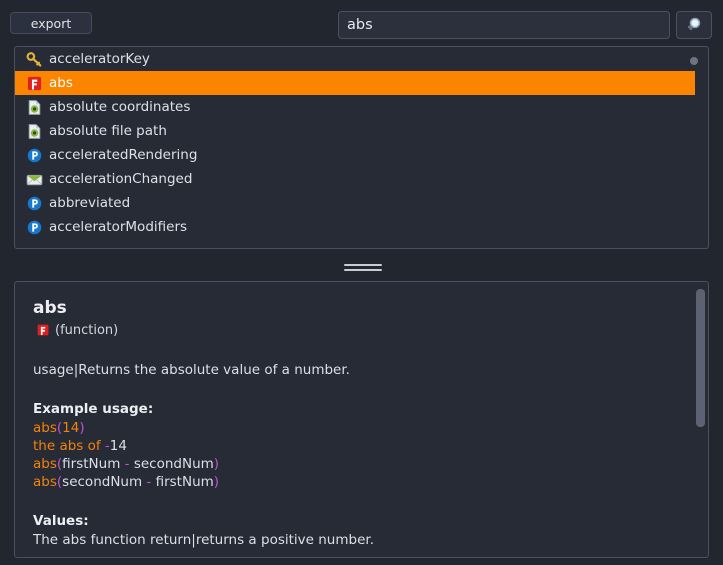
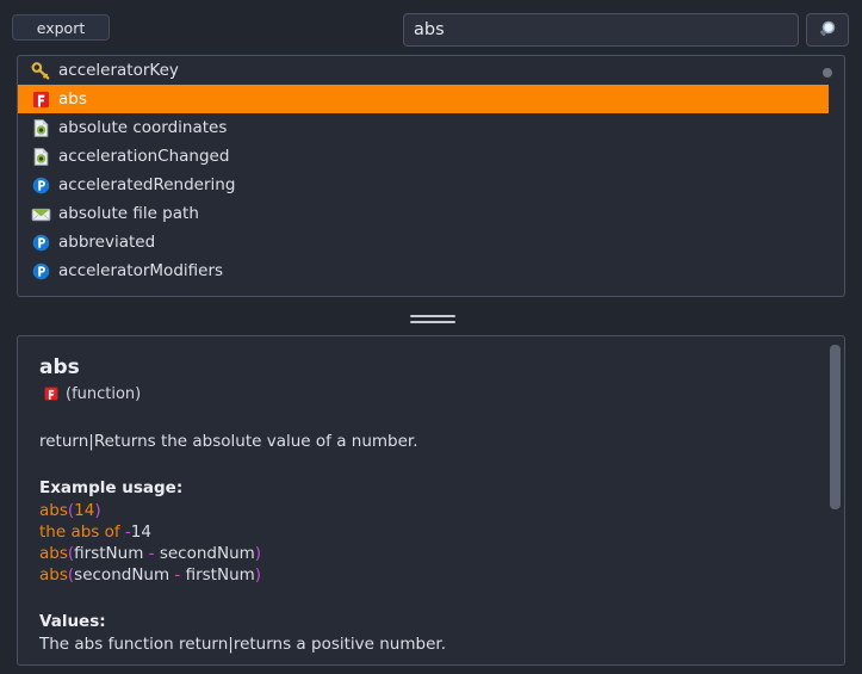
  export
  abs
  acceleratorKey
  abs
  absolute coordinates
- absolute file path
+ accelerationChanged
  acceleratedRendering
- accelerationChanged
+ absolute file path
  abbreviated
  acceleratorModifiers
  abs
  (function)
- usage|Returns the absolute value of a number.
+ return|Returns the absolute value of a number.
  Example usage:
  abs(14)
  the abs of -14
  abs(firstNum - secondNum)
  abs(secondNum - firstNum)
  Values:
  The abs function return|returns a positive number.
